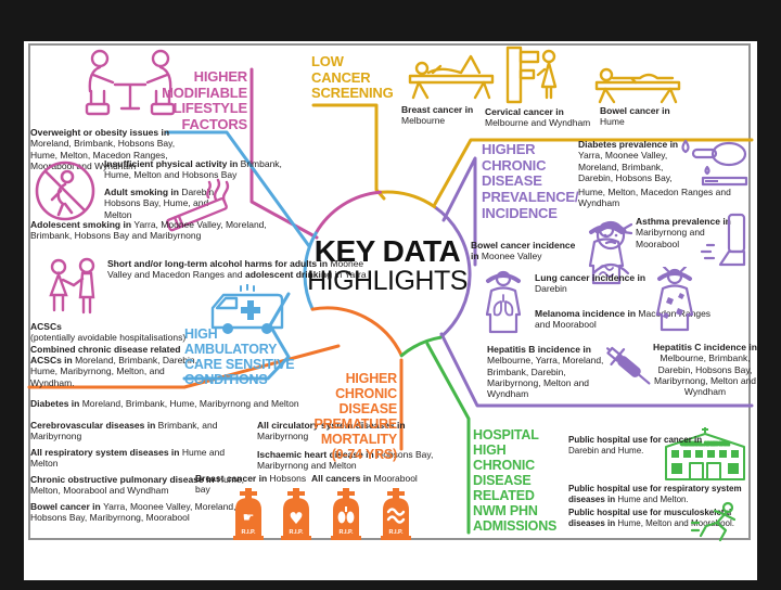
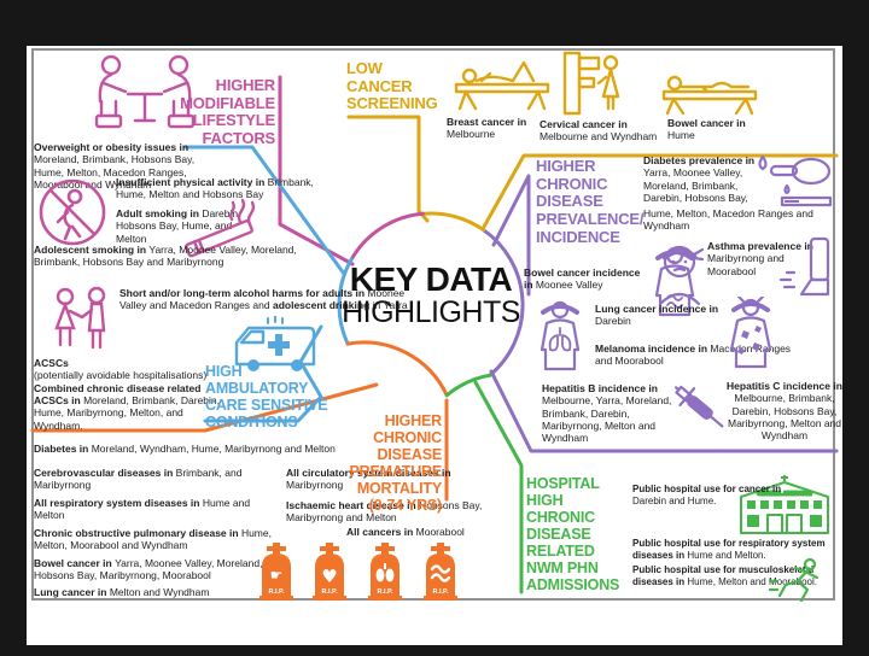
  KEY DATA
  HIGHLIGHTS
  HIGHER
  MODIFIABLE
  LIFESTYLE
  FACTORS
  Overweight or obesity issues in Moreland, Brimbank, Hobsons Bay, Hume, Melton, Macedon Ranges, Mooboolnd Wyndham
  Insufficient physical activity in Brimbank, Hume, Melton and Hobsons Bay
  Adult smoking in Darebn Hobsons Bay, Hume, and Melton
  Adolescent smoking in Yarra, Moonee Valley, Moreland, Brimbank, Hobsons Bay and Maribyrnong
  Short and/or long-term alcohol harms for adults in Moonee Valley and Macedon Ranges and adolescent drinking in Yarra
  ACSCs
  (potentially avoidable hospitalisations)
  Combined chronic disease related ACSCs in Moreland, Brimbank, Darebin, Hume, Maribyrnong, Melton, and Wyndham.
  HIGH
  AMBULATORY
  CARE SENSITIVE
  CONDITIONS
- Diabetes in Moreland, Brimbank, Hume, Maribyrnong and Melton
+ Diabetes in Moreland, Wyndham, Hume, Maribyrnong and Melton
  Cerebrovascular diseases in Brimbank, and Maribyrnong
  All respiratory system diseases in Hume and Melton
  Chronic obstructive pulmonary disease in Hume, Melton, Moorabool and Wyndham
  Bowel cancer in Yarra, Moonee Valley, Moreland, Hobsons Bay, Maribyrnong, Moorabool
+ Lung cancer in Melton and Wyndham
  All circulatory system diseases in Maribyrnong
  Ischaemic heart disease in Hobsons Bay, Maribyrnong and Melton
  LOW
  CANCER
  SCREENING
  Breast cancer in Melbourne
  Cervical cancer in Melbourne and Wyndham
  Bowel cancer in Hume
  HIGHER
  CHRONIC
  DISEASE
  PREVALENCE/
  INCIDENCE
  Diabetes prevalence in Yarra, Moonee Valley, Moreland, Brimbank, Darebin, Hobsons Bay,
  Hume, Melton, Macedon Ranges and Wyndham
  Asthma prevalence i Maribyrnong and Moorabool
  Bowel cancer incidence in Moonee Valley
  Lung cancer incidence in Darebin
  Melanoma incidence in Macdon Rnges and Moorabool
  Hepatitis B incidence in Melbourne, Yarra, Moreland, Brimbank, Darebin, Maribyrnong, Melton and Wyndham
  Hepatitis C incidence in Melbourne, Brimbank, Darebin, Hobsons Bay, Maribyrnong, Melton and Wyndham
  HIGHER
  CHRONIC
  DISEASE
  PREMATURE
  MORTALITY
  (0-74 YRS)
- Breast cancer in Hobsons bay
  All cancers in Moorabool
  ☛
  ♥
  HOSPITAL
  HIGH
  CHRONIC
  DISEASE
  RELATED
  NWM PHN
  ADMISSIONS
  Public hospital use for cancer in Darebin and Hume.
  Public hospital use for respiratory system diseases in Hume and Melton.
  Public hospital use for musculoskelt diseases in Hume, Melton andoorool.
